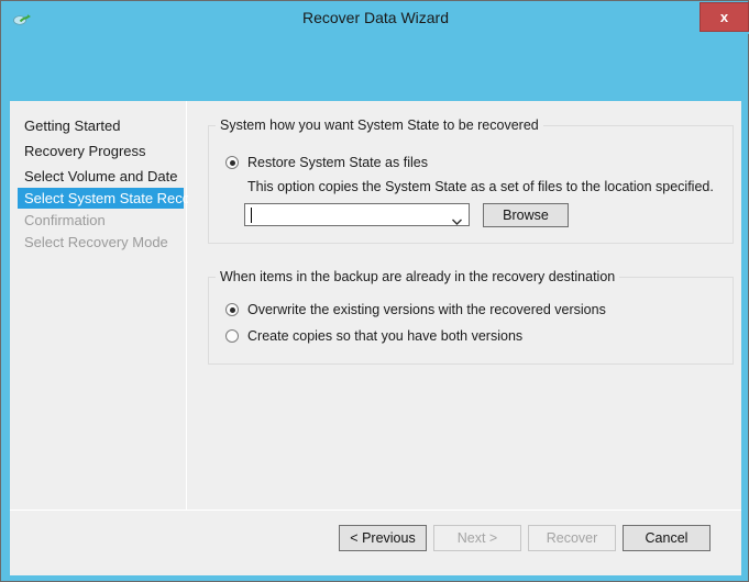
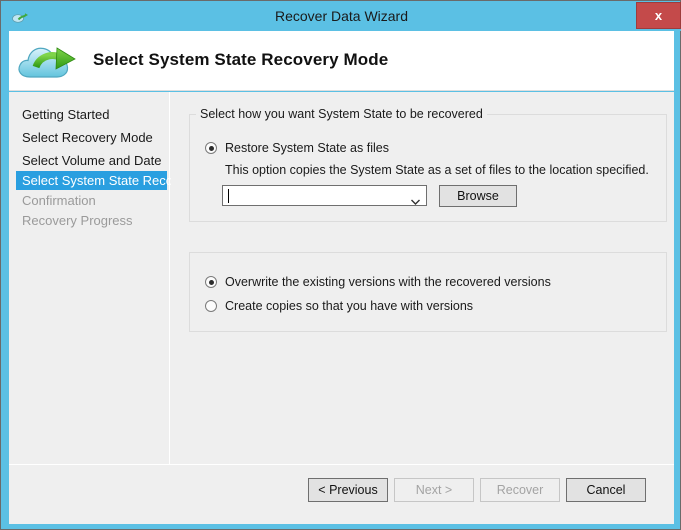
  Recover Data Wizard
  x
+ Select System State Recovery Mode
  Getting Started
- Recovery Progress
+ Select Recovery Mode
  Select Volume and Date
  Select System State Reco
  Confirmation
- Select Recovery Mode
+ Recovery Progress
- System how you want System State to be recovered
+ Select how you want System State to be recovered
  Restore System State as files
  This option copies the System State as a set of files to the location specified.
  Browse
- When items in the backup are already in the recovery destination
  Overwrite the existing versions with the recovered versions
- Create copies so that you have both versions
+ Create copies so that you have with versions
  < Previous
  Next >
  Recover
  Cancel
